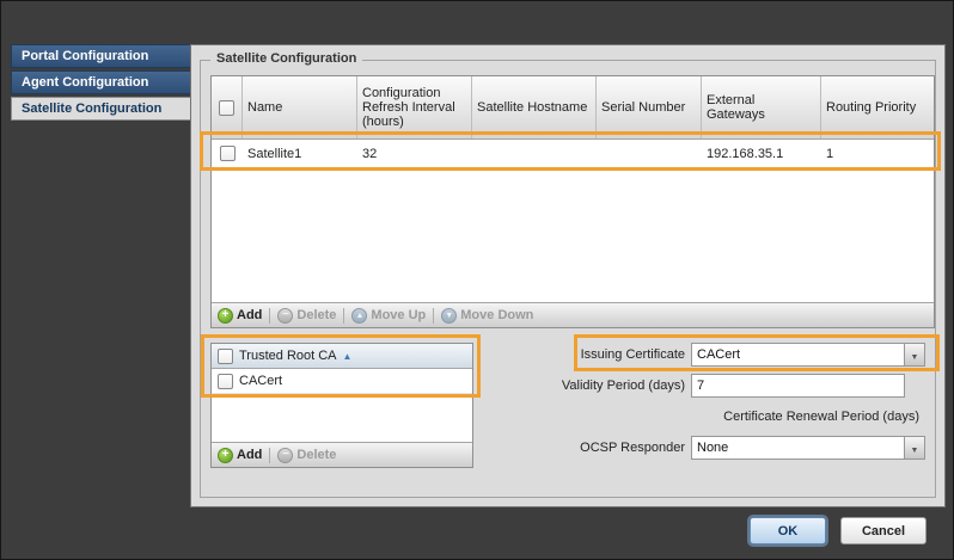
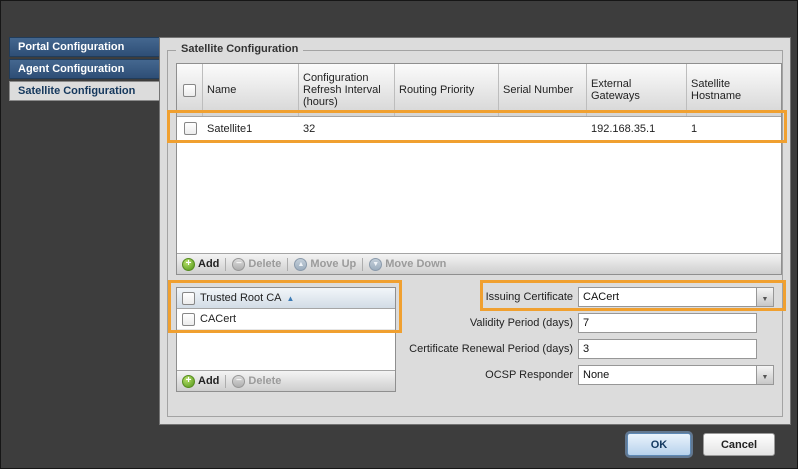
  Portal Configuration
  Agent Configuration
  Satellite Configuration
  Satellite Configuration
  Name
  Configuration Refresh Interval (hours)
- Satellite Hostname
+ Routing Priority
  Serial Number
  External Gateways
- Routing Priority
+ Satellite Hostname
  Satellite1
  32
  192.168.35.1
  1
  Add
  Delete
  Move Up
  Move Down
  Trusted Root CA
  CACert
  Add
  Delete
  Issuing Certificate
  CACert
  Validity Period (days)
  7
  Certificate Renewal Period (days)
+ 3
  OCSP Responder
  None
  OK
  Cancel
